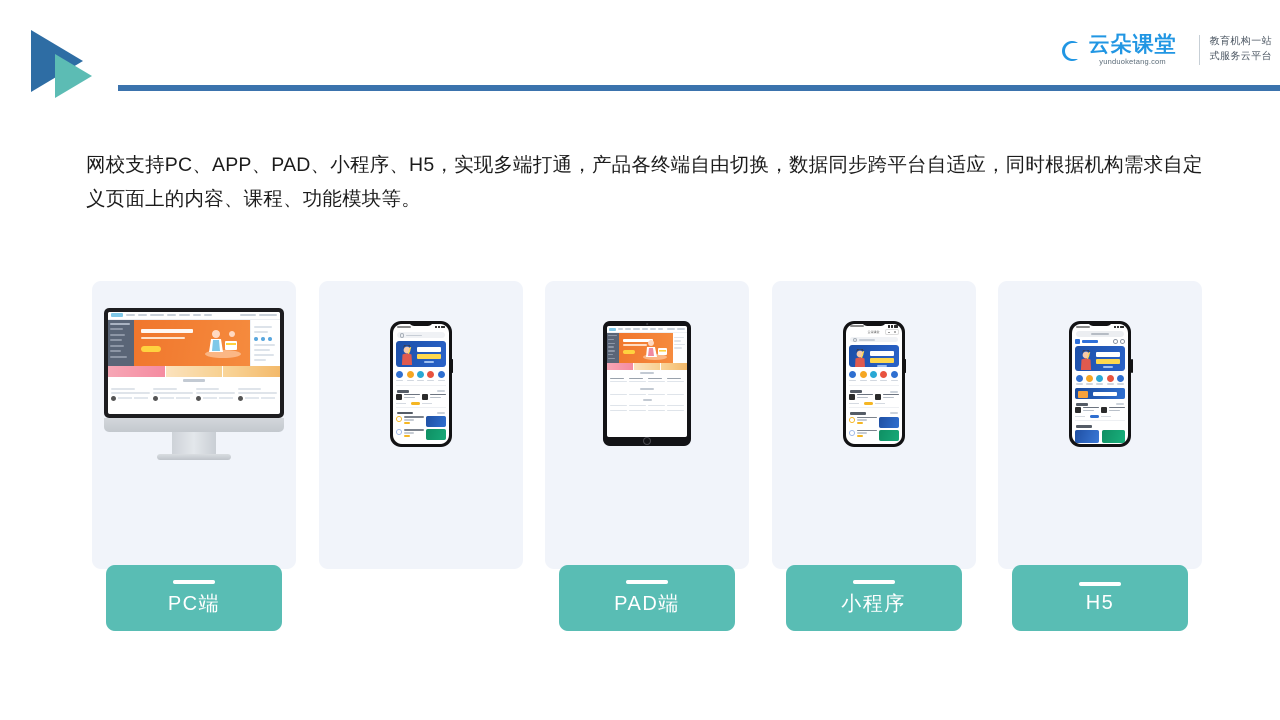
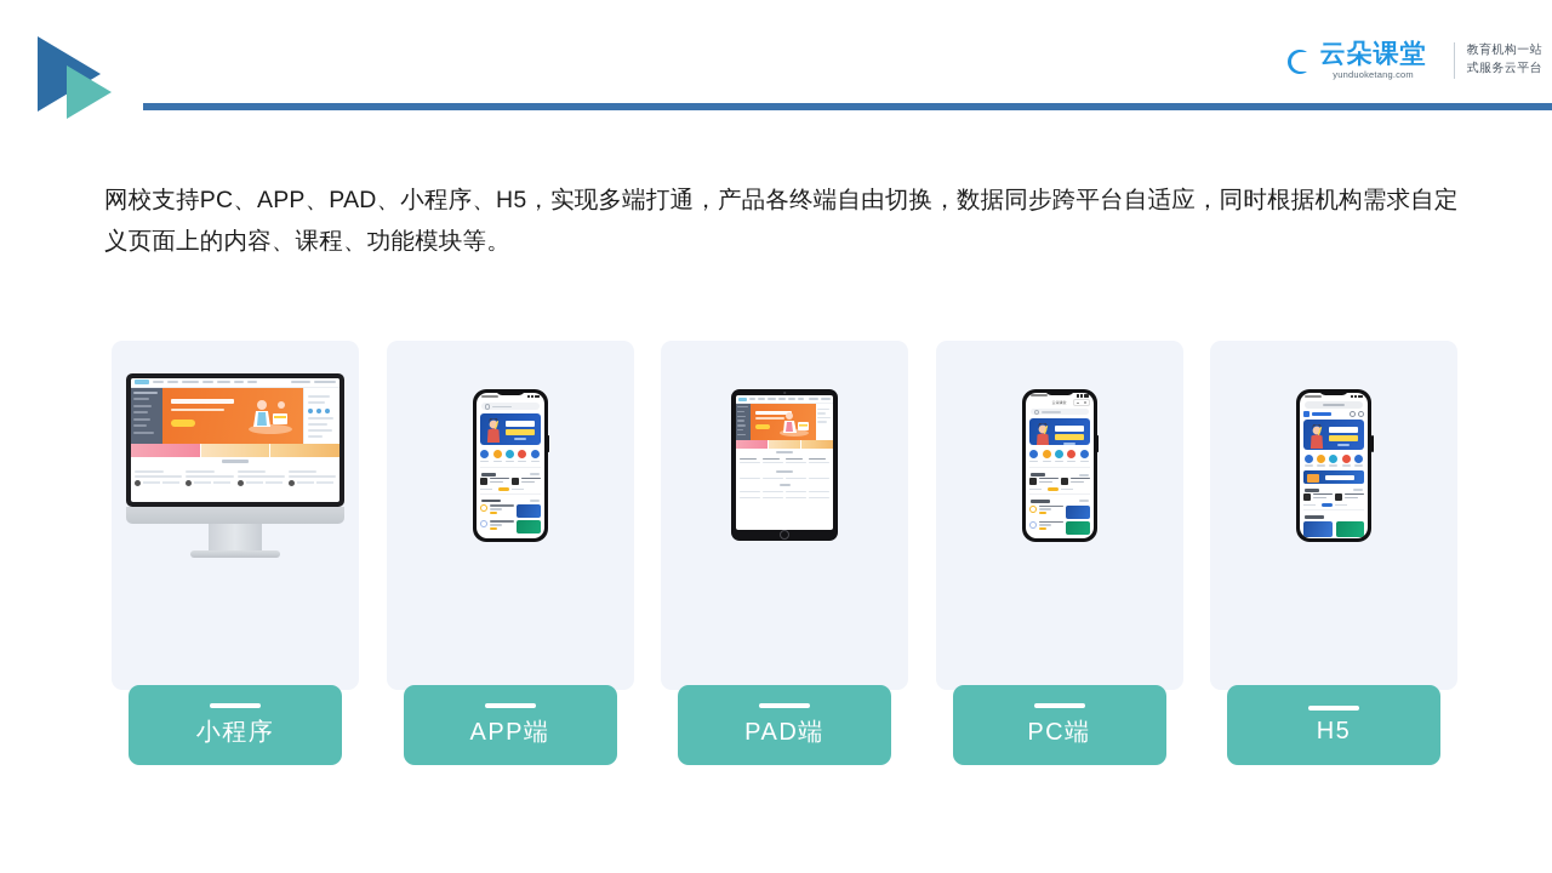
  云朵课堂
  yunduoketang.com
  教育机构一站
  式服务云平台
  网校支持PC、APP、PAD、小程序、H5，实现多端打通，产品各终端自由切换，数据同步跨平台自适应，同时根据机构需求自定义页面上的内容、课程、功能模块等。
- PC端
+ 小程序
+ APP端
  PAD端
- 小程序
+ PC端
  H5
